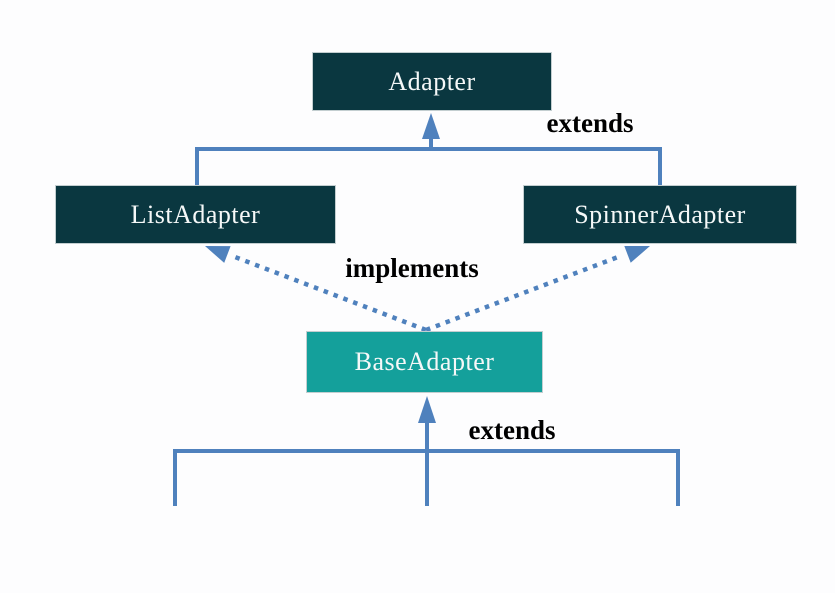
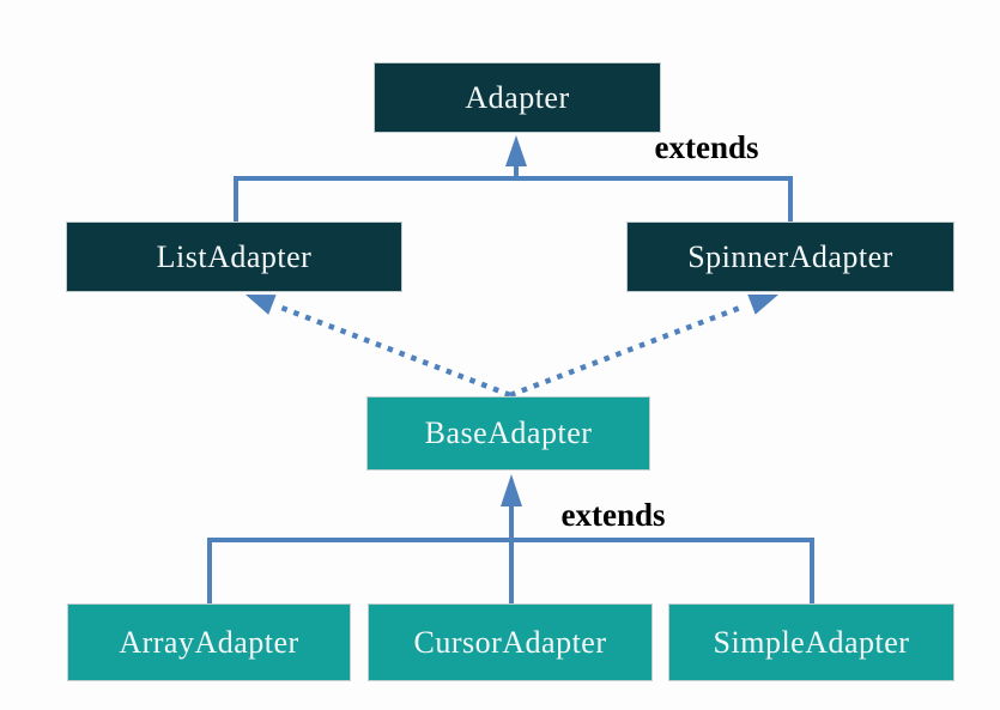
  Adapter
  ListAdapter
  SpinnerAdapter
  BaseAdapter
+ ArrayAdapter
+ CursorAdapter
+ SimpleAdapter
  extends
- implements
  extends
